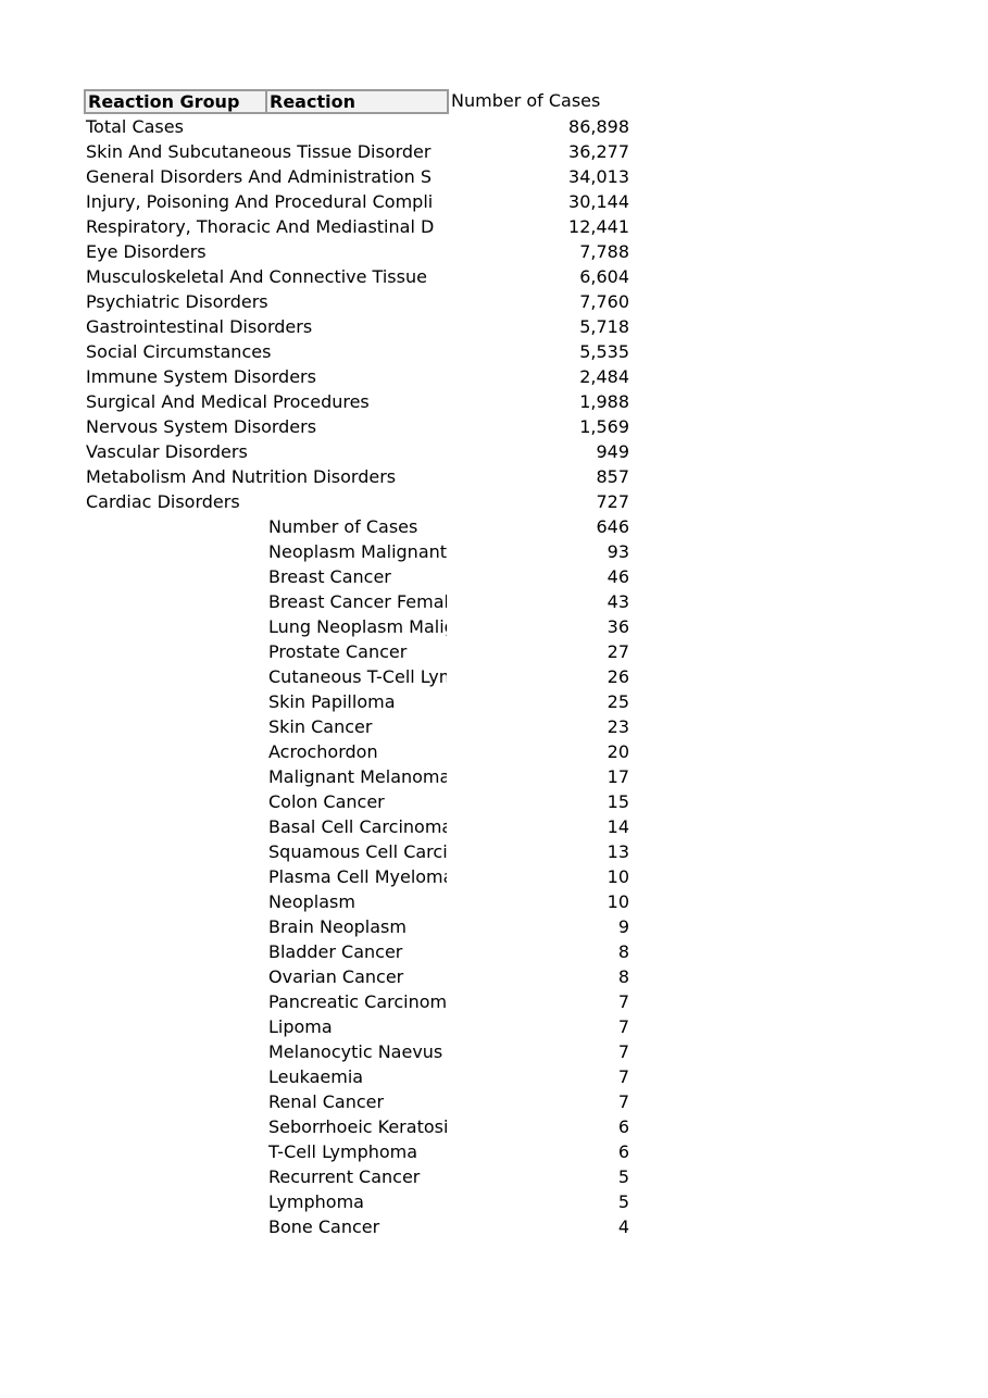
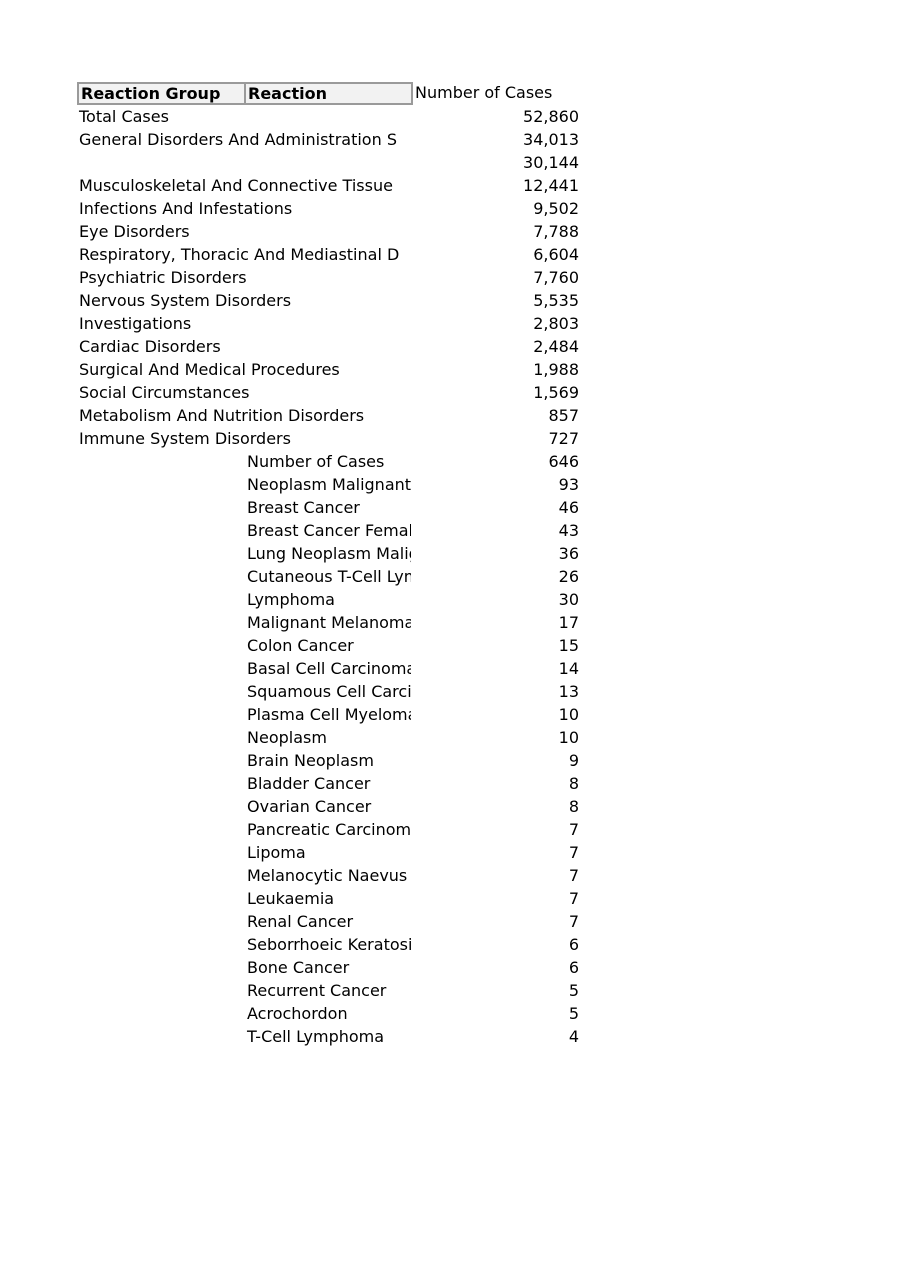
  Reaction Group
  Reaction
  Number of Cases
  Total Cases
- 86,898
+ 52,860
- Skin And Subcutaneous Tissue Disorder
- 36,277
  General Disorders And Administration S
  34,013
- Injury, Poisoning And Procedural Compli
  30,144
- Respiratory, Thoracic And Mediastinal D
+ Musculoskeletal And Connective Tissue
  12,441
+ Infections And Infestations
+ 9,502
  Eye Disorders
  7,788
- Musculoskeletal And Connective Tissue
+ Respiratory, Thoracic And Mediastinal D
  6,604
  Psychiatric Disorders
  7,760
- Gastrointestinal Disorders
- 5,718
- Social Circumstances
+ Nervous System Disorders
  5,535
+ Investigations
+ 2,803
- Immune System Disorders
+ Cardiac Disorders
  2,484
  Surgical And Medical Procedures
  1,988
- Nervous System Disorders
+ Social Circumstances
  1,569
- Vascular Disorders
- 949
  Metabolism And Nutrition Disorders
  857
- Cardiac Disorders
+ Immune System Disorders
  727
  Number of Cases
  646
  Neoplasm Malignant
  93
  Breast Cancer
  46
  Breast Cancer Femal
  43
  Lung Neoplasm Mali
  36
- Prostate Cancer
- 27
  Cutaneous T-Cell Ly
  26
- Skin Papilloma
- 25
- Skin Cancer
- 23
- Acrochordon
+ Lymphoma
- 20
+ 30
  Malignant Melanoma
  17
  Colon Cancer
  15
  Basal Cell Carcinom
  14
  Squamous Cell Carci
  13
  Plasma Cell Myelom
  10
  Neoplasm
  10
  Brain Neoplasm
  9
  Bladder Cancer
  8
  Ovarian Cancer
  8
  Pancreatic Carcinom
  7
  Lipoma
  7
  Melanocytic Naevus
  7
  Leukaemia
  7
  Renal Cancer
  7
  Seborrhoeic Keratosi
  6
- T-Cell Lymphoma
+ Bone Cancer
  6
  Recurrent Cancer
  5
- Lymphoma
+ Acrochordon
  5
- Bone Cancer
+ T-Cell Lymphoma
  4
